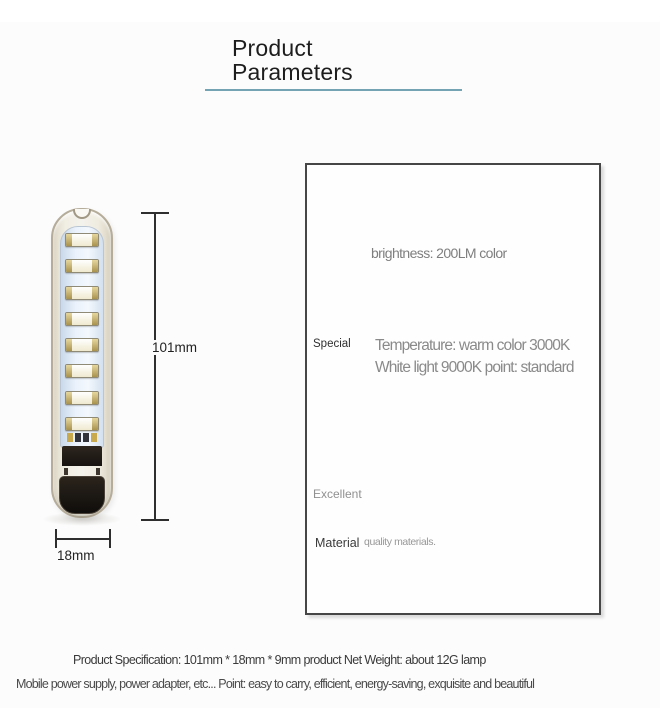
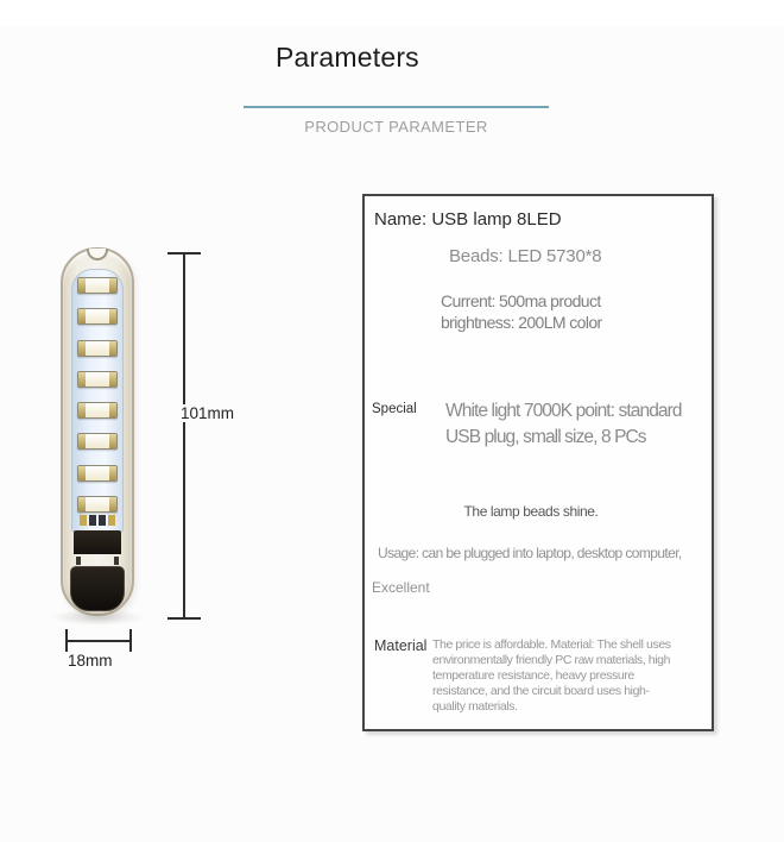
- Product
  Parameters
+ PRODUCT PARAMETER
  101mm
  18mm
+ Name: USB lamp 8LED
+ Beads: LED 5730*8
+ Current: 500ma product
  brightness: 200LM color
  Special
- Temperature: warm color 3000K
- White light 9000K point: standard
+ White light 7000K point: standard
+ USB plug, small size, 8 PCs
+ The lamp beads shine.
+ Usage: can be plugged into laptop, desktop computer,
  Excellent
  Material
+ The price is affordable. Material: The shell uses
+ environmentally friendly PC raw materials, high
+ temperature resistance, heavy pressure
+ resistance, and the circuit board uses high-
  quality materials.
- Product Specification: 101mm * 18mm * 9mm product Net Weight: about 12G lamp
- Mobile power supply, power adapter, etc... Point: easy to carry, efficient, energy-saving, exquisite and beautiful
